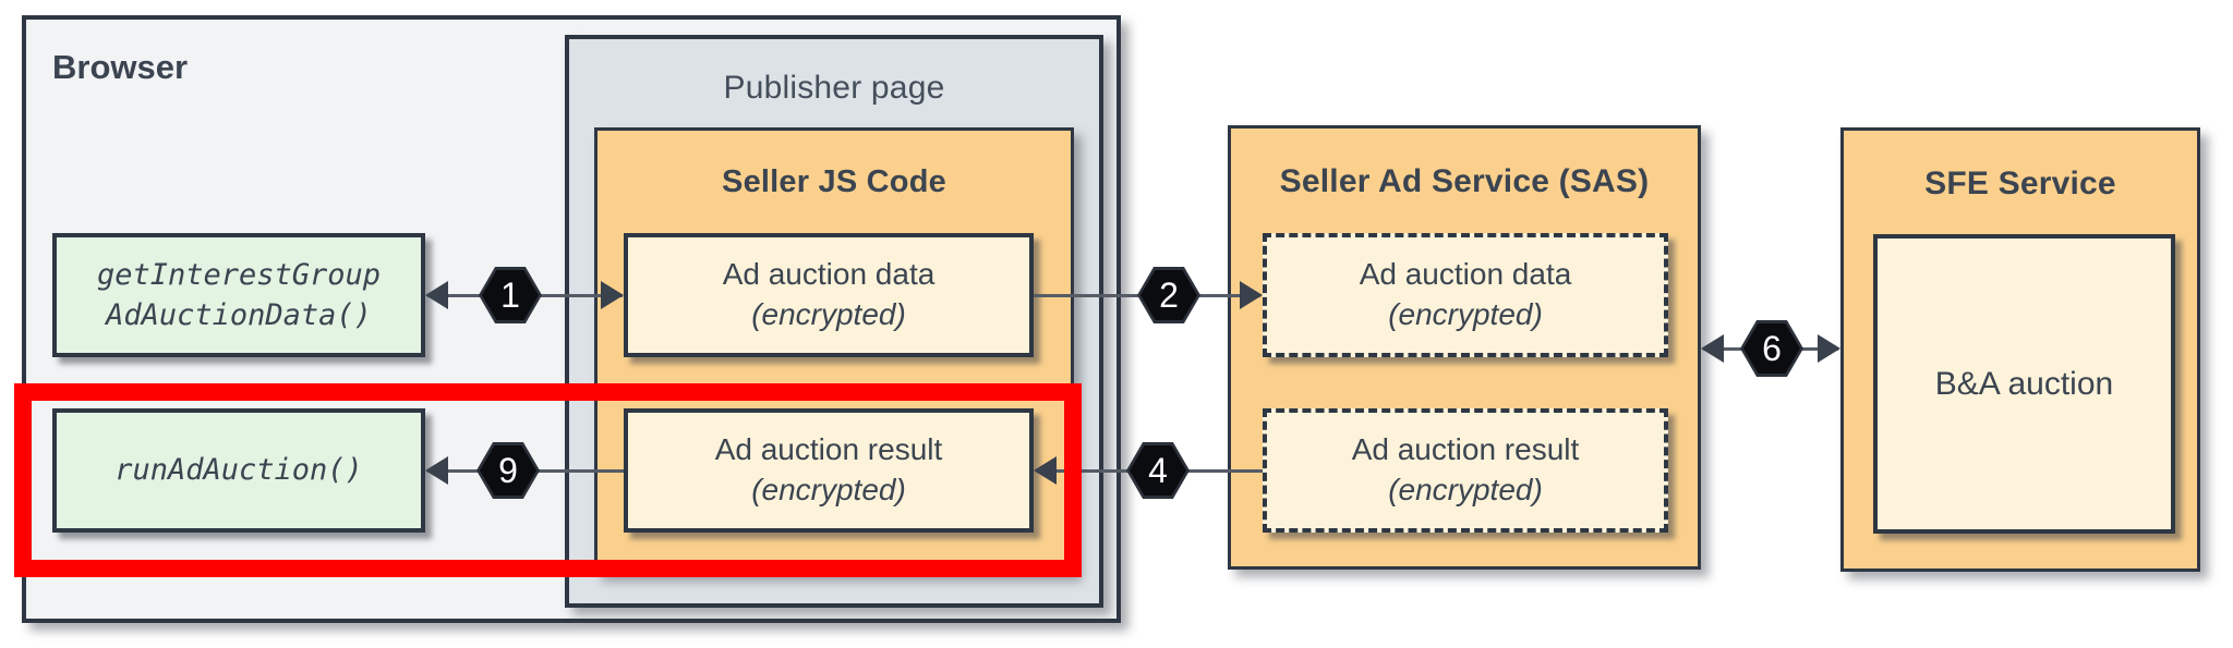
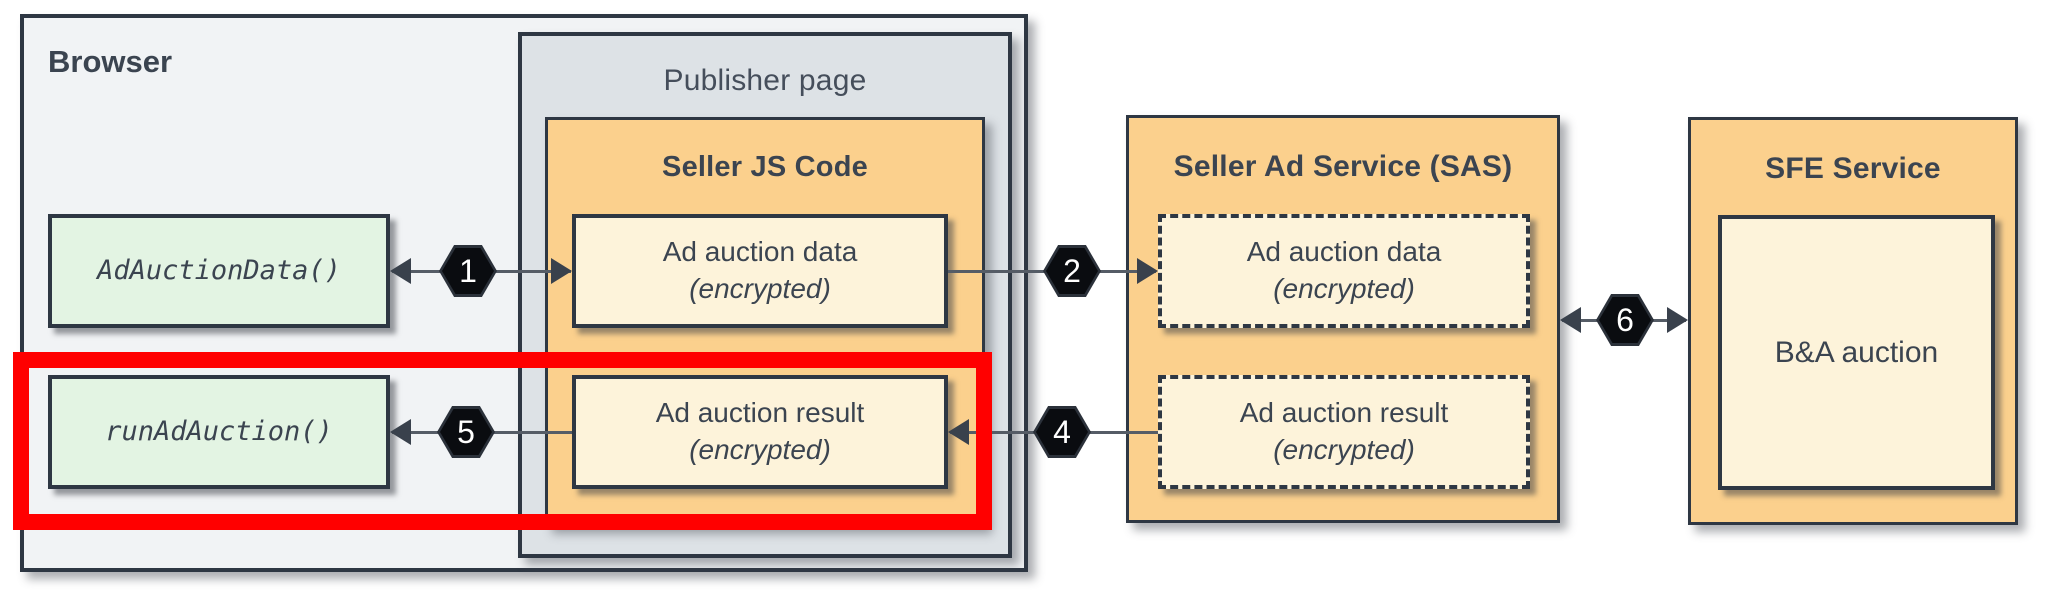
  Browser
  Publisher page
  Seller JS Code
- getInterestGroup
  AdAuctionData()
  runAdAuction()
  Ad auction data
  (encrypted)
  Ad auction result
  (encrypted)
  Seller Ad Service (SAS)
  Ad auction data
  (encrypted)
  Ad auction result
  (encrypted)
  SFE Service
  B&A auction
  1
  2
  6
  4
- 9
+ 5
